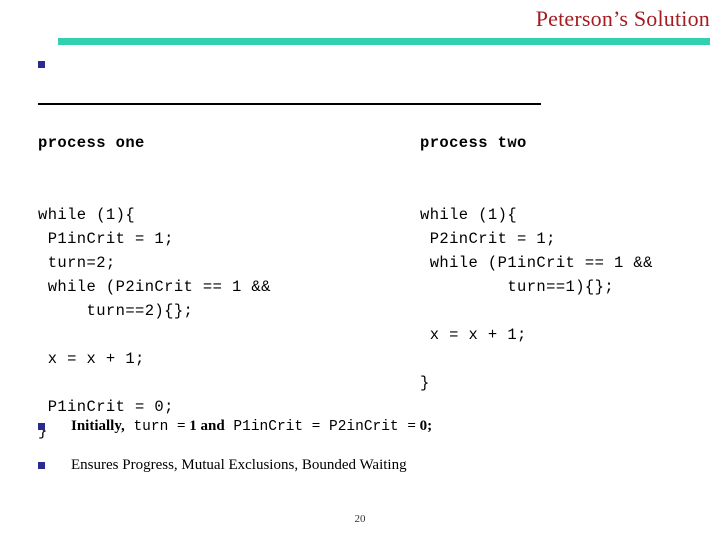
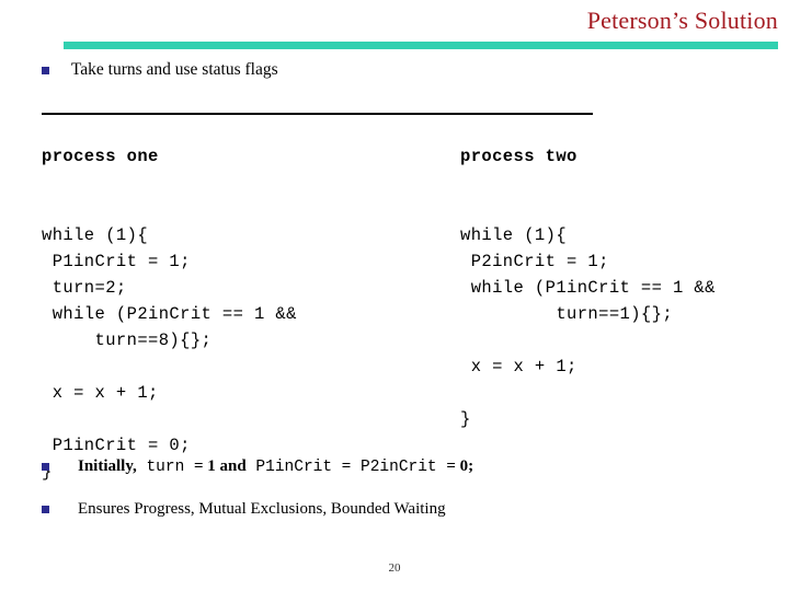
  Peterson’s Solution
+ Take turns and use status flags
  process one
  while (1){
  P1inCrit = 1;
  turn=2;
  while (P2inCrit == 1 &&
- turn==2){};
+ turn==8){};
  x = x + 1;
  P1inCrit = 0;
  }
  process two
  while (1){
  P2inCrit = 1;
  while (P1inCrit == 1 &&
  turn==1){};
  x = x + 1;
  }
  Initially, turn = 1 and P1inCrit = P2inCrit = 0;
  Ensures Progress, Mutual Exclusions, Bounded Waiting
  20
